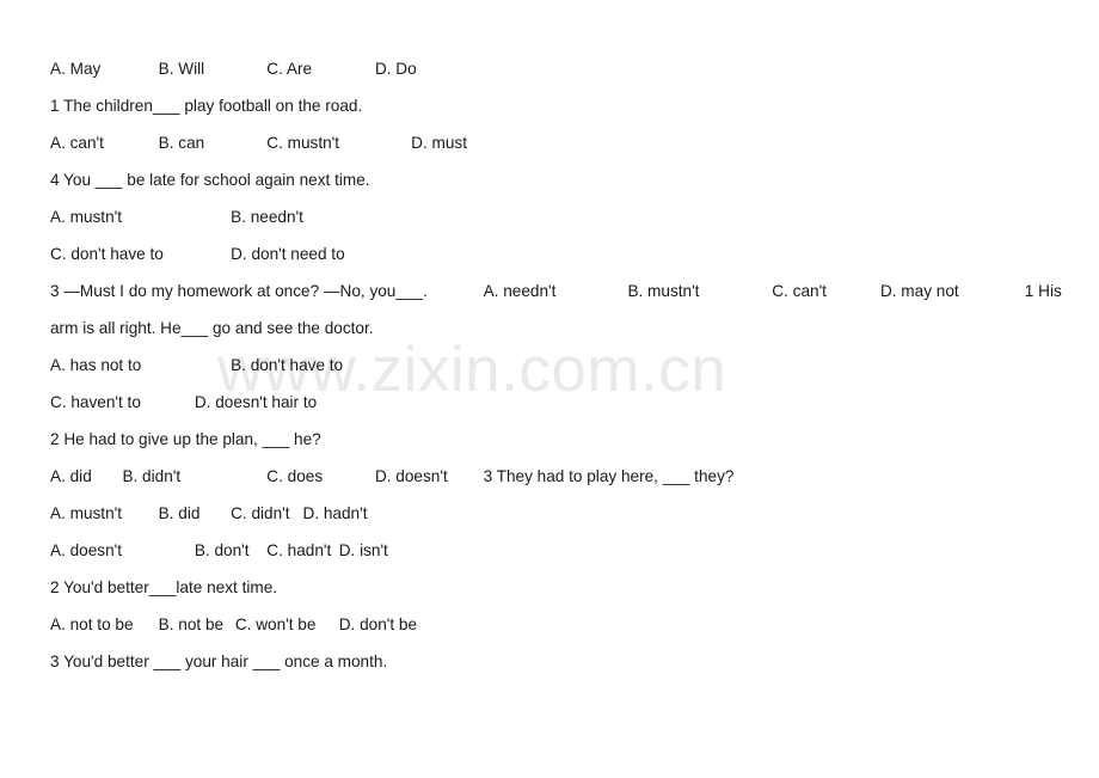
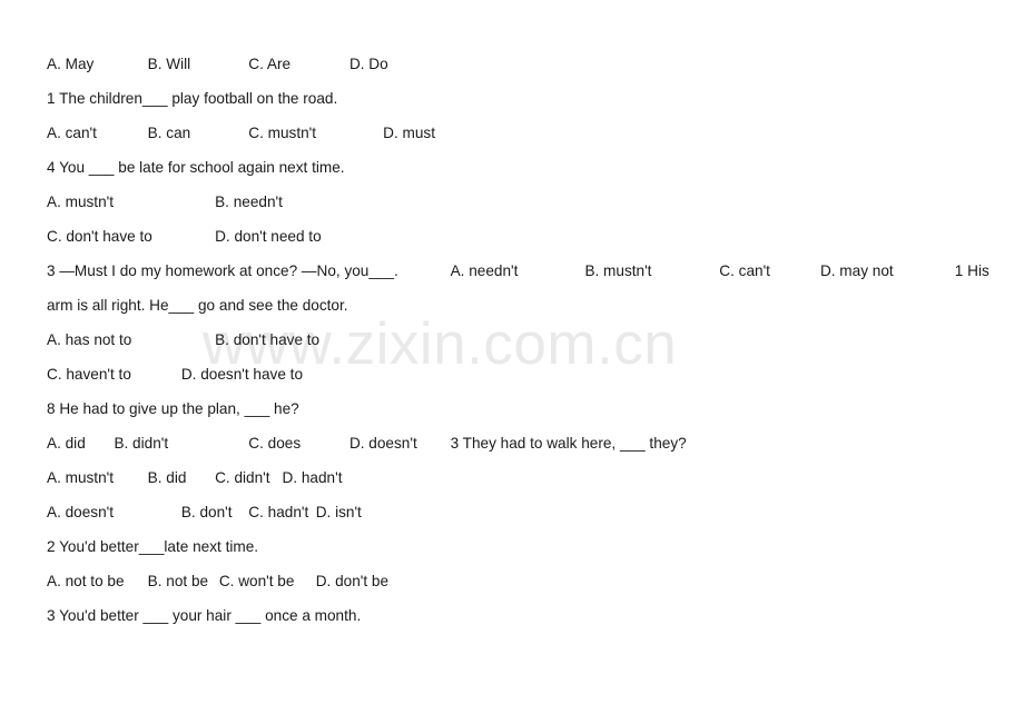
  www.zixin.com.cn
  A. May B. Will C. Are D. Do
  1 The children___ play football on the road.
  A. can't B. can C. mustn't D. must
  4 You ___ be late for school again next time.
  A. mustn't B. needn't
  C. don't have to D. don't need to
  3 —Must I do my homework at once? —No, you___. A. needn't B. mustn't C. can't D. may not 1 His arm is all right. He___ go and see the doctor.
  A. has not to B. don't have to
- C. haven't to D. doesn't hair to
+ C. haven't to D. doesn't have to
- 2 He had to give up the plan, ___ he?
+ 8 He had to give up the plan, ___ he?
- A. did B. didn't C. does D. doesn't 3 They had to play here, ___ they?
+ A. did B. didn't C. does D. doesn't 3 They had to walk here, ___ they?
  A. mustn't B. did C. didn't D. hadn't
  A. doesn't B. don't C. hadn't D. isn't
  2 You'd better___late next time.
  A. not to be B. not be C. won't be D. don't be
  3 You'd better ___ your hair ___ once a month.
